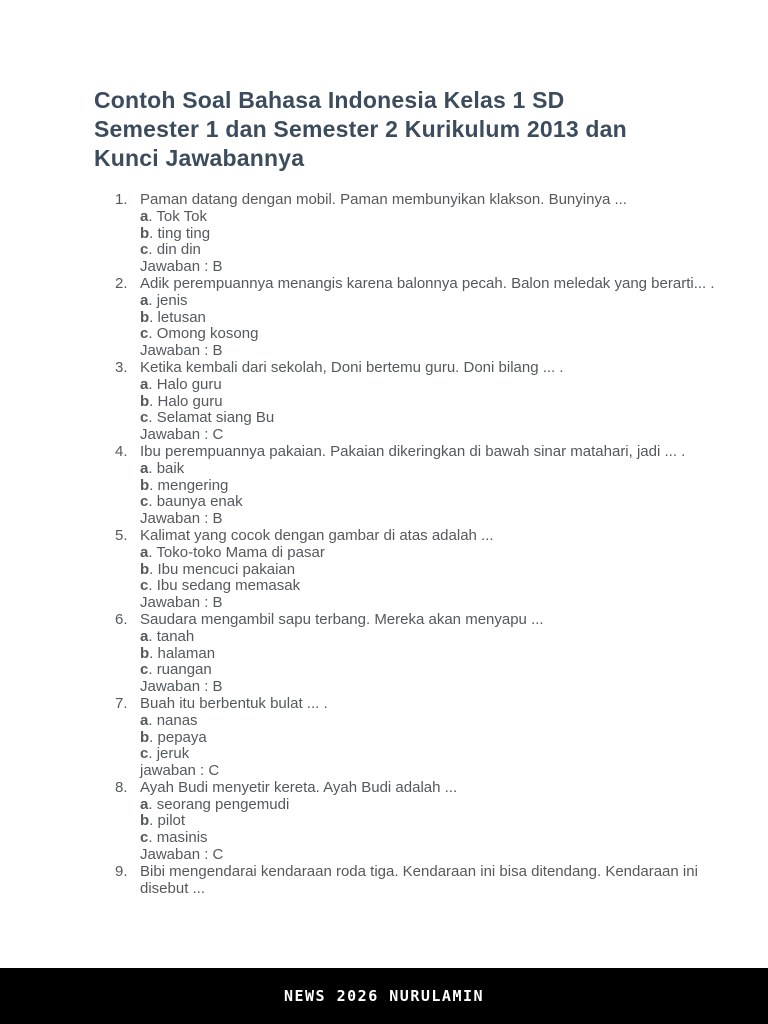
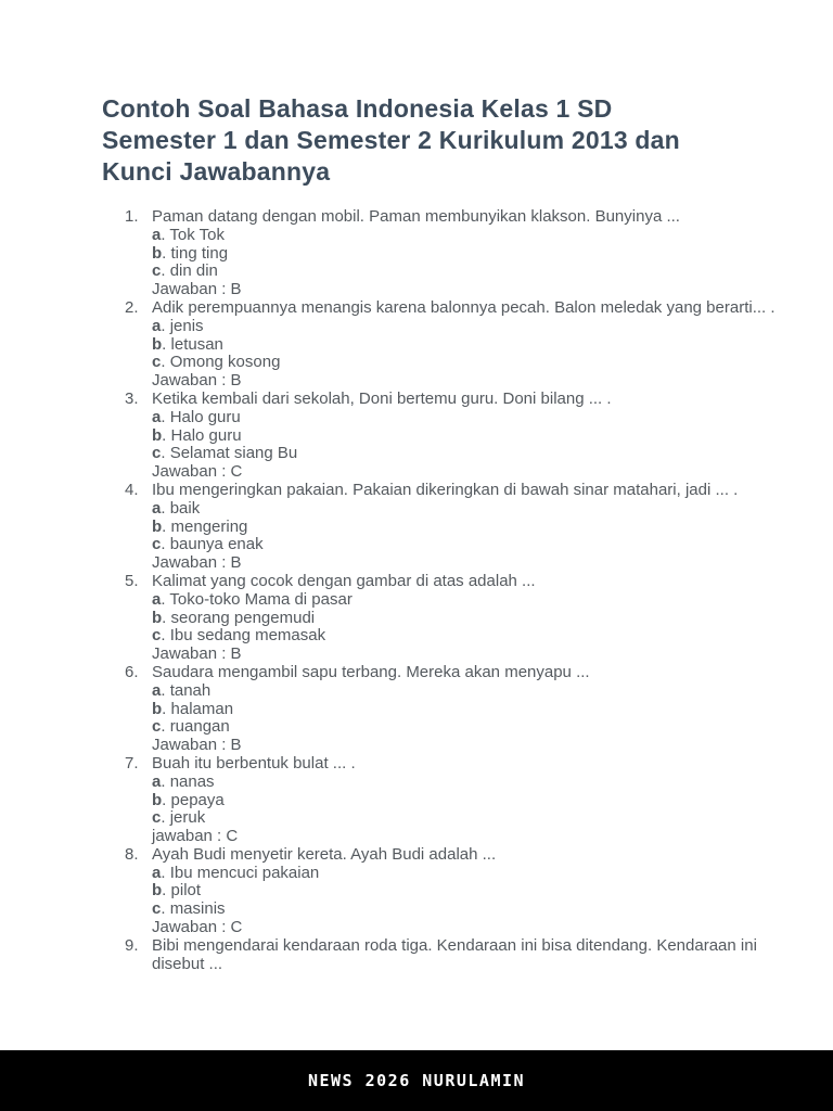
  Contoh Soal Bahasa Indonesia Kelas 1 SD Semester 1 dan Semester 2 Kurikulum 2013 dan Kunci Jawabannya
  1.
  Paman datang dengan mobil. Paman membunyikan klakson. Bunyinya ...
  a. Tok Tok
  b. ting ting
  c. din din
  Jawaban : B
  2.
  Adik perempuannya menangis karena balonnya pecah. Balon meledak yang berarti... .
  a. jenis
  b. letusan
  c. Omong kosong
  Jawaban : B
  3.
  Ketika kembali dari sekolah, Doni bertemu guru. Doni bilang ... .
  a. Halo guru
  b. Halo guru
  c. Selamat siang Bu
  Jawaban : C
  4.
- Ibu perempuannya pakaian. Pakaian dikeringkan di bawah sinar matahari, jadi ... .
+ Ibu mengeringkan pakaian. Pakaian dikeringkan di bawah sinar matahari, jadi ... .
  a. baik
  b. mengering
  c. baunya enak
  Jawaban : B
  5.
  Kalimat yang cocok dengan gambar di atas adalah ...
  a. Toko-toko Mama di pasar
- b. Ibu mencuci pakaian
+ b. seorang pengemudi
  c. Ibu sedang memasak
  Jawaban : B
  6.
  Saudara mengambil sapu terbang. Mereka akan menyapu ...
  a. tanah
  b. halaman
  c. ruangan
  Jawaban : B
  7.
  Buah itu berbentuk bulat ... .
  a. nanas
  b. pepaya
  c. jeruk
  jawaban : C
  8.
  Ayah Budi menyetir kereta. Ayah Budi adalah ...
- a. seorang pengemudi
+ a. Ibu mencuci pakaian
  b. pilot
  c. masinis
  Jawaban : C
  9.
  Bibi mengendarai kendaraan roda tiga. Kendaraan ini bisa ditendang. Kendaraan ini disebut ...
  NEWS 2026 NURULAMIN
